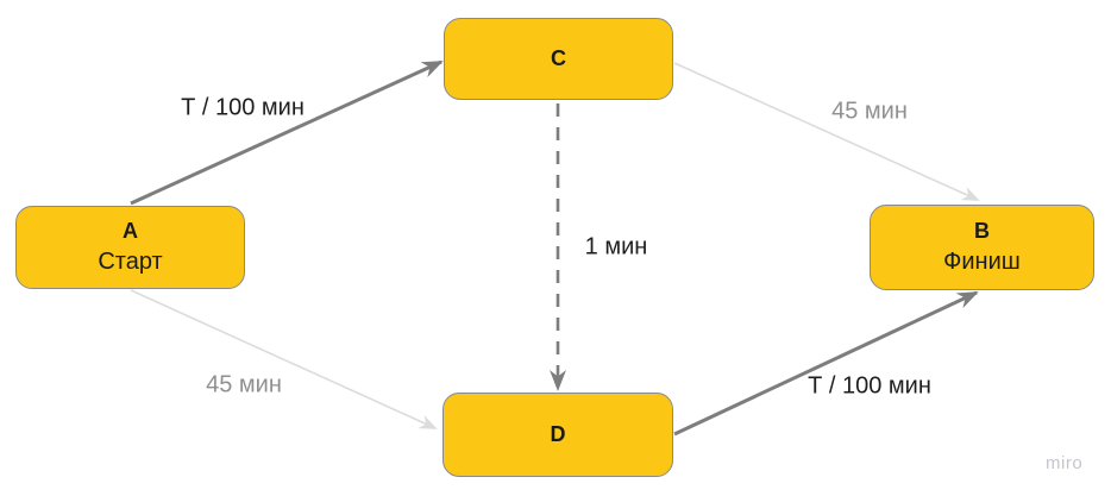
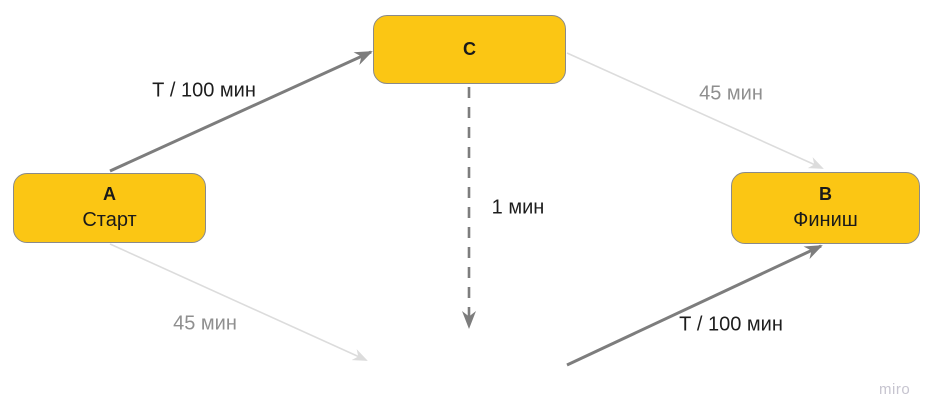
  A
  Старт
  C
- D
  B
  Финиш
  Т / 100 мин
  45 мин
  45 мин
  Т / 100 мин
  1 мин
  miro
